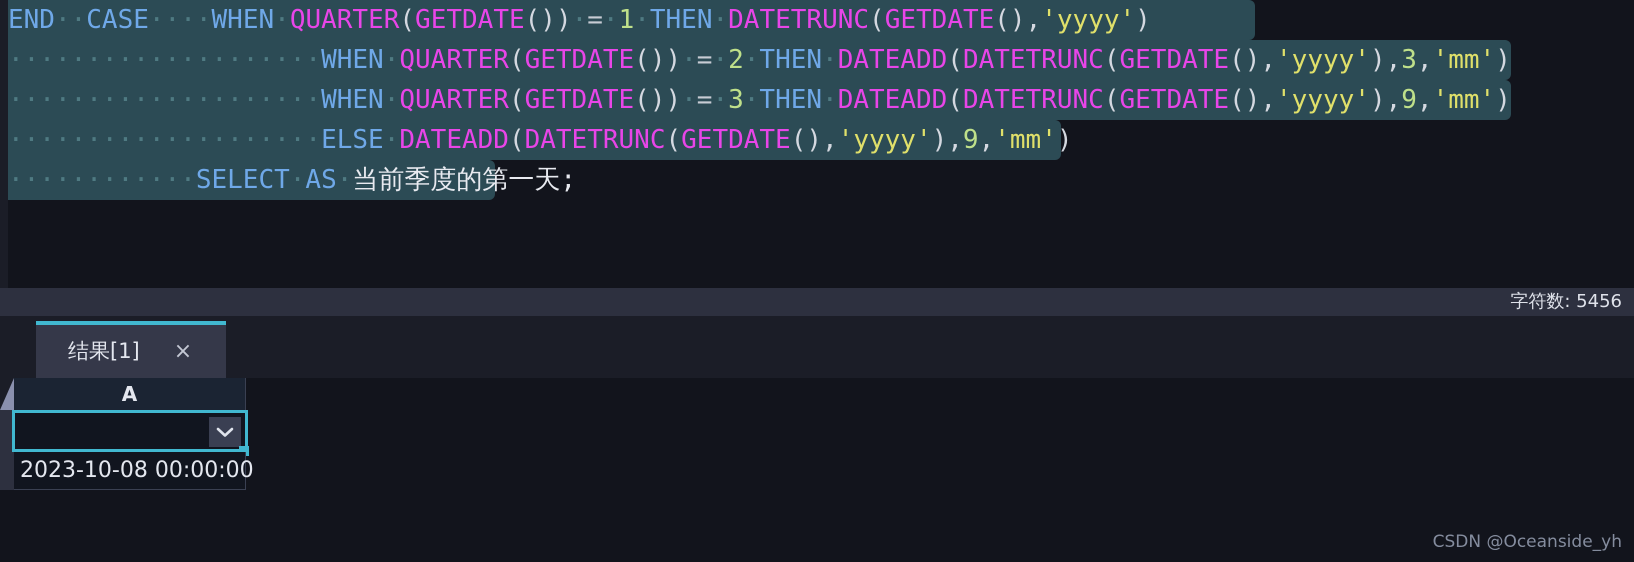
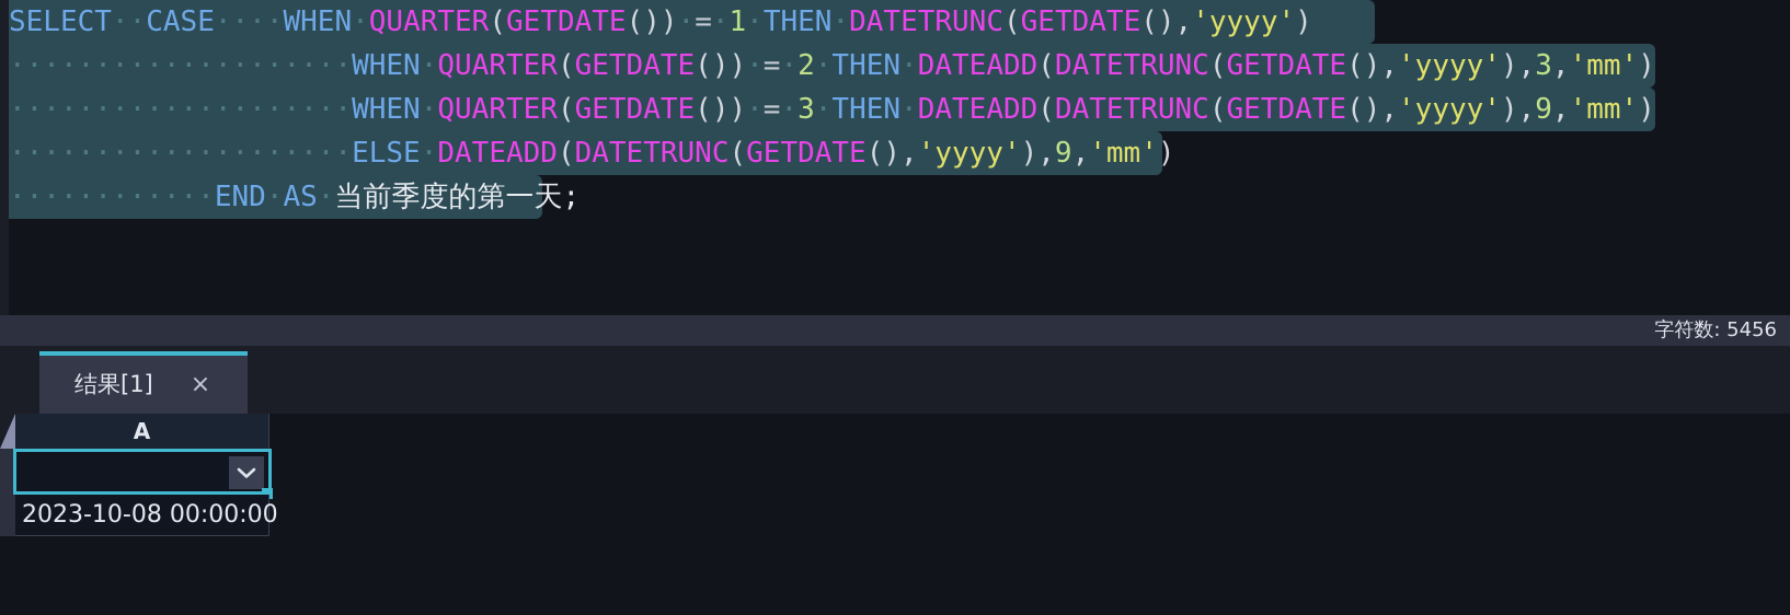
- END··CASE····WHEN·QUARTER(GETDATE())·=·1·THEN·DATETRUNC(GETDATE(),'yyyy')
+ SELECT··CASE····WHEN·QUARTER(GETDATE())·=·1·THEN·DATETRUNC(GETDATE(),'yyyy')
  ····················WHEN·QUARTER(GETDATE())·=·2·THEN·DATEADD(DATETRUNC(GETDATE(),'yyyy'),3,'mm')
  ····················WHEN·QUARTER(GETDATE())·=·3·THEN·DATEADD(DATETRUNC(GETDATE(),'yyyy'),9,'mm')
  ····················ELSE·DATEADD(DATETRUNC(GETDATE(),'yyyy'),9,'mm')
- ············SELECT·AS·当前季度的第一天;
+ ············END·AS·当前季度的第一天;
  字符数: 5456
  结果[1]
  ×
  A
  2023-10-08 00:00:00
- CSDN @Oceanside_yh
